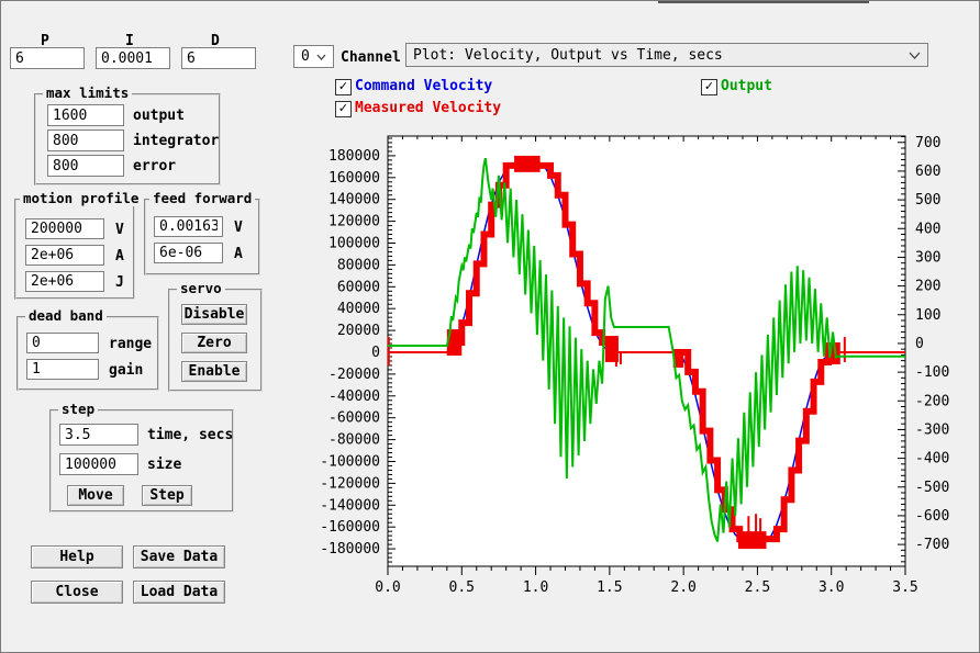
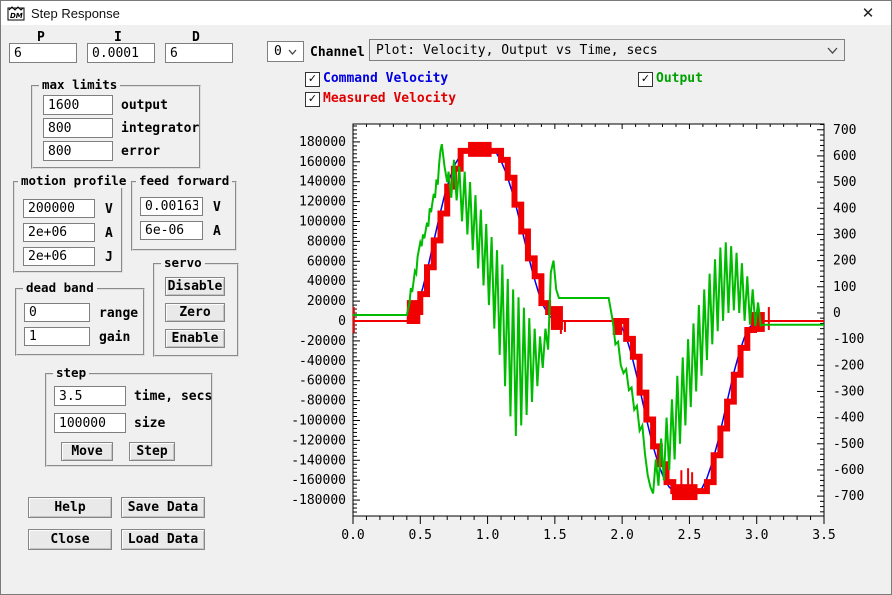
+ DM
+ Step Response
+ ✕
  P
  I
  D
  6
  0.0001
  6
  0
  Channel
  Plot: Velocity, Output vs Time, secs
  ✓
  Command Velocity
  ✓
  Measured Velocity
  ✓
  Output
  max limits
  1600
  output
  800
  integrator
  800
  error
  motion profile
  200000
  V
  2e+06
  A
  2e+06
  J
  feed forward
  0.00163
  V
  6e-06
  A
  servo
  Disable
  Zero
  Enable
  dead band
  0
  range
  1
  gain
  step
  3.5
  time, secs
  100000
  size
  Move
  Step
  Help
  Save Data
  Close
  Load Data
  -180000
  -160000
  -140000
  -120000
  -100000
  -80000
  -60000
  -40000
  -20000
  0
  20000
  40000
  60000
  80000
  100000
  120000
  140000
  160000
  180000
  -700
  -600
  -500
  -400
  -300
  -200
  -100
  0
  100
  200
  300
  400
  500
  600
  700
  0.0
  0.5
  1.0
  1.5
  2.0
  2.5
  3.0
  3.5
